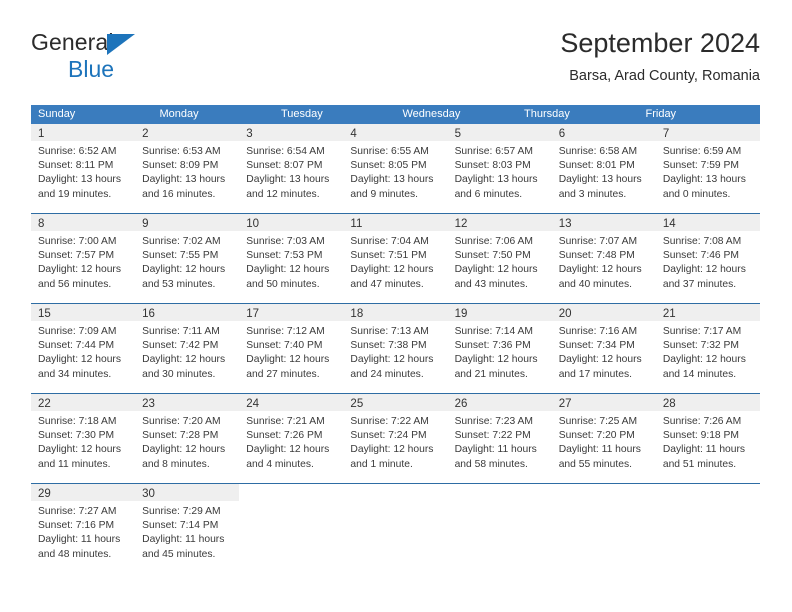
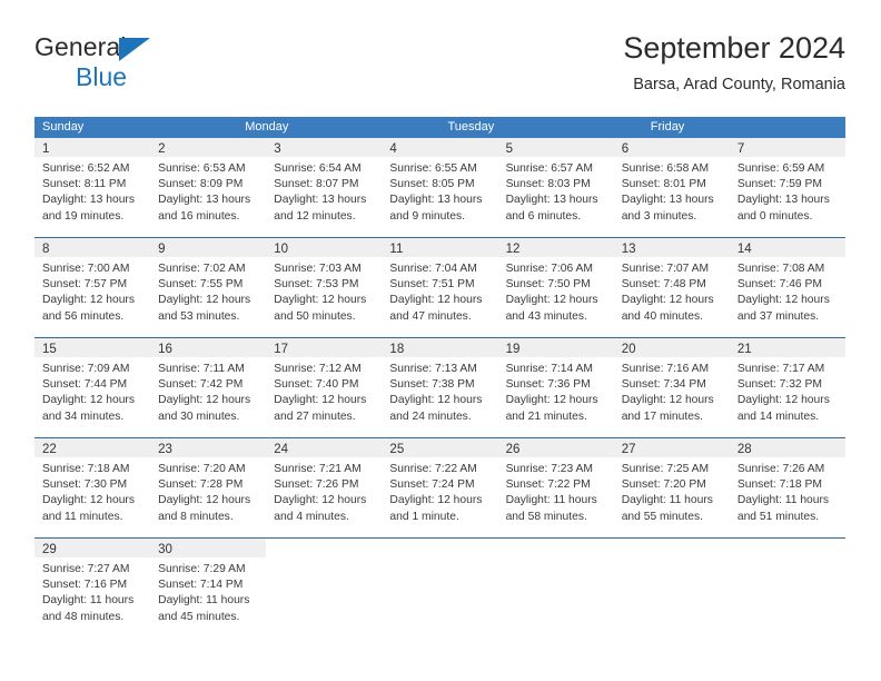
  General
  Blue
  September 2024
  Barsa, Arad County, Romania
  Sunday
  Monday
  Tuesday
- Wednesday
- Thursday
  Friday
  1
  Sunrise: 6:52 AM
  Sunset: 8:11 PM
  Daylight: 13 hours
  and 19 minutes.
  2
  Sunrise: 6:53 AM
  Sunset: 8:09 PM
  Daylight: 13 hours
  and 16 minutes.
  3
  Sunrise: 6:54 AM
  Sunset: 8:07 PM
  Daylight: 13 hours
  and 12 minutes.
  4
  Sunrise: 6:55 AM
  Sunset: 8:05 PM
  Daylight: 13 hours
  and 9 minutes.
  5
  Sunrise: 6:57 AM
  Sunset: 8:03 PM
  Daylight: 13 hours
  and 6 minutes.
  6
  Sunrise: 6:58 AM
  Sunset: 8:01 PM
  Daylight: 13 hours
  and 3 minutes.
  7
  Sunrise: 6:59 AM
  Sunset: 7:59 PM
  Daylight: 13 hours
  and 0 minutes.
  8
  Sunrise: 7:00 AM
  Sunset: 7:57 PM
  Daylight: 12 hours
  and 56 minutes.
  9
  Sunrise: 7:02 AM
  Sunset: 7:55 PM
  Daylight: 12 hours
  and 53 minutes.
  10
  Sunrise: 7:03 AM
  Sunset: 7:53 PM
  Daylight: 12 hours
  and 50 minutes.
  11
  Sunrise: 7:04 AM
  Sunset: 7:51 PM
  Daylight: 12 hours
  and 47 minutes.
  12
  Sunrise: 7:06 AM
  Sunset: 7:50 PM
  Daylight: 12 hours
  and 43 minutes.
  13
  Sunrise: 7:07 AM
  Sunset: 7:48 PM
  Daylight: 12 hours
  and 40 minutes.
  14
  Sunrise: 7:08 AM
  Sunset: 7:46 PM
  Daylight: 12 hours
  and 37 minutes.
  15
  Sunrise: 7:09 AM
  Sunset: 7:44 PM
  Daylight: 12 hours
  and 34 minutes.
  16
  Sunrise: 7:11 AM
  Sunset: 7:42 PM
  Daylight: 12 hours
  and 30 minutes.
  17
  Sunrise: 7:12 AM
  Sunset: 7:40 PM
  Daylight: 12 hours
  and 27 minutes.
  18
  Sunrise: 7:13 AM
  Sunset: 7:38 PM
  Daylight: 12 hours
  and 24 minutes.
  19
  Sunrise: 7:14 AM
  Sunset: 7:36 PM
  Daylight: 12 hours
  and 21 minutes.
  20
  Sunrise: 7:16 AM
  Sunset: 7:34 PM
  Daylight: 12 hours
  and 17 minutes.
  21
  Sunrise: 7:17 AM
  Sunset: 7:32 PM
  Daylight: 12 hours
  and 14 minutes.
  22
  Sunrise: 7:18 AM
  Sunset: 7:30 PM
  Daylight: 12 hours
  and 11 minutes.
  23
  Sunrise: 7:20 AM
  Sunset: 7:28 PM
  Daylight: 12 hours
  and 8 minutes.
  24
  Sunrise: 7:21 AM
  Sunset: 7:26 PM
  Daylight: 12 hours
  and 4 minutes.
  25
  Sunrise: 7:22 AM
  Sunset: 7:24 PM
  Daylight: 12 hours
  and 1 minute.
  26
  Sunrise: 7:23 AM
  Sunset: 7:22 PM
  Daylight: 11 hours
  and 58 minutes.
  27
  Sunrise: 7:25 AM
  Sunset: 7:20 PM
  Daylight: 11 hours
  and 55 minutes.
  28
  Sunrise: 7:26 AM
- Sunset: 9:18 PM
+ Sunset: 7:18 PM
  Daylight: 11 hours
  and 51 minutes.
  29
  Sunrise: 7:27 AM
  Sunset: 7:16 PM
  Daylight: 11 hours
  and 48 minutes.
  30
  Sunrise: 7:29 AM
  Sunset: 7:14 PM
  Daylight: 11 hours
  and 45 minutes.
